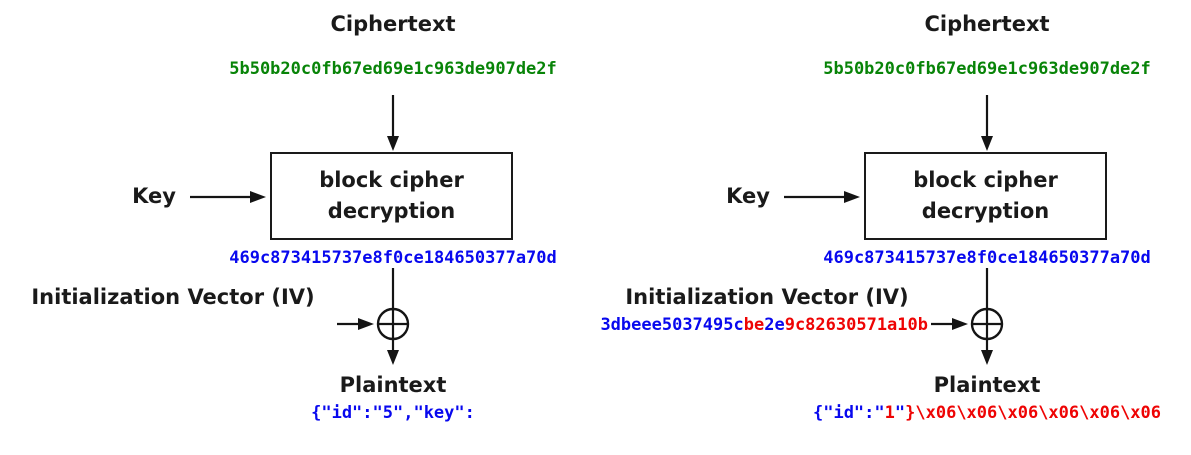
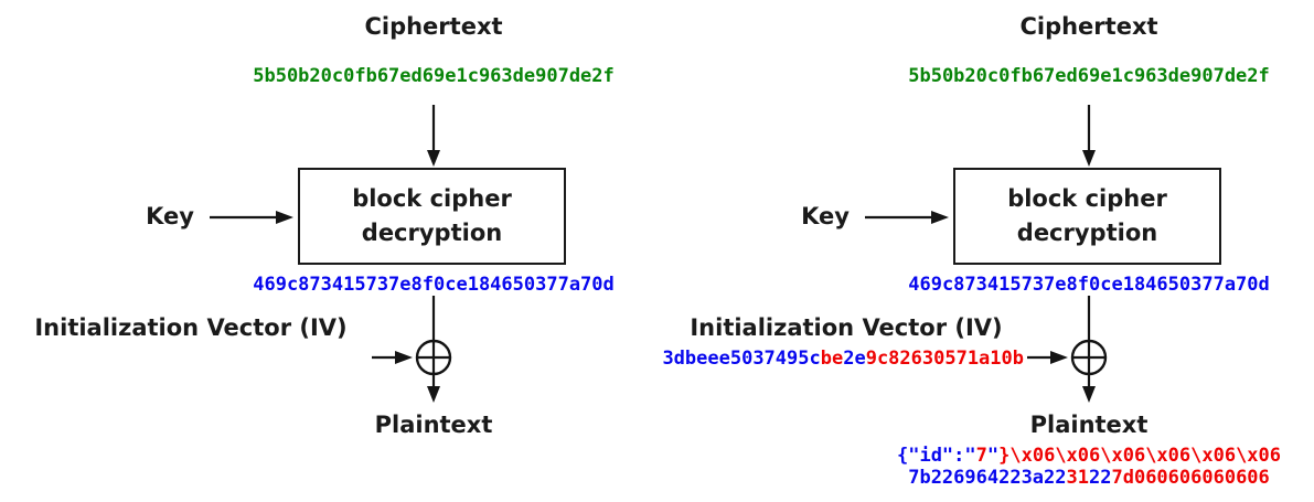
  Ciphertext
  5b50b20c0fb67ed69e1c963de907de2f
  Key
  block cipher
  decryption
  469c873415737e8f0ce184650377a70d
  Initialization Vector (IV)
  Plaintext
- {"id":"5","key":
  Ciphertext
  5b50b20c0fb67ed69e1c963de907de2f
  Key
  block cipher
  decryption
  469c873415737e8f0ce184650377a70d
  Initialization Vector (IV)
  3dbeee5037495cbe2e9c82630571a10b
  Plaintext
- {"id":"1"}\x06\x06\x06\x06\x06\x06
+ {"id":"7"}\x06\x06\x06\x06\x06\x06
+ 7b226964223a2231227d060606060606
